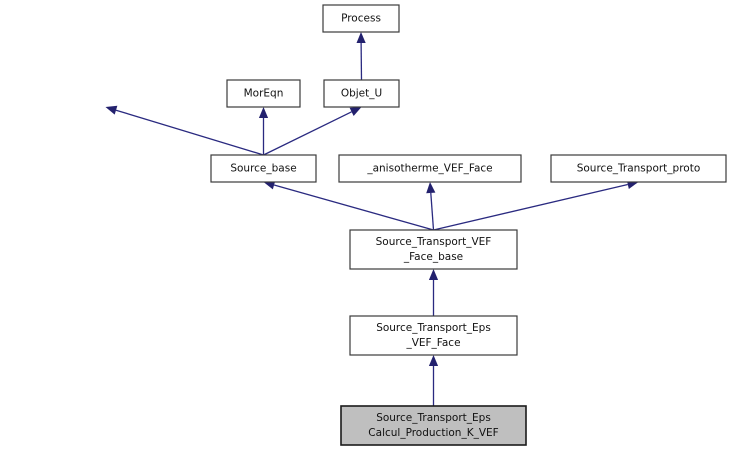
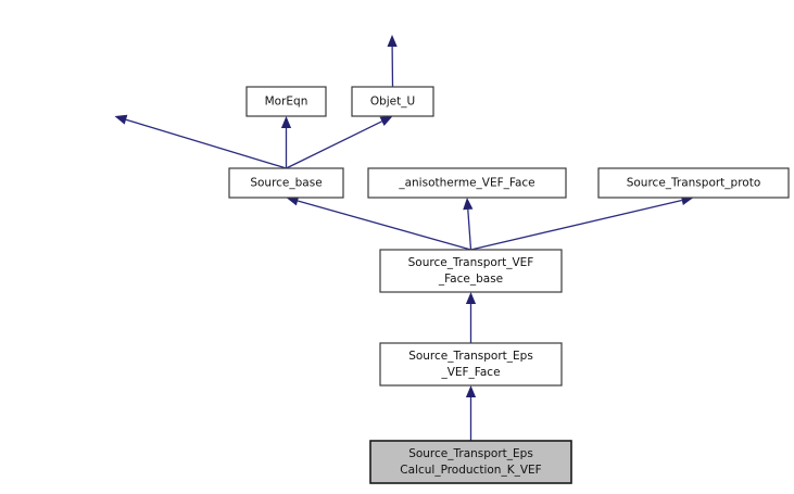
- Process
  MorEqn
  Objet_U
  Source_base
  _anisotherme_VEF_Face
  Source_Transport_proto
  Source_Transport_VEF
  _Face_base
  Source_Transport_Eps
  _VEF_Face
  Source_Transport_Eps
  Calcul_Production_K_VEF
